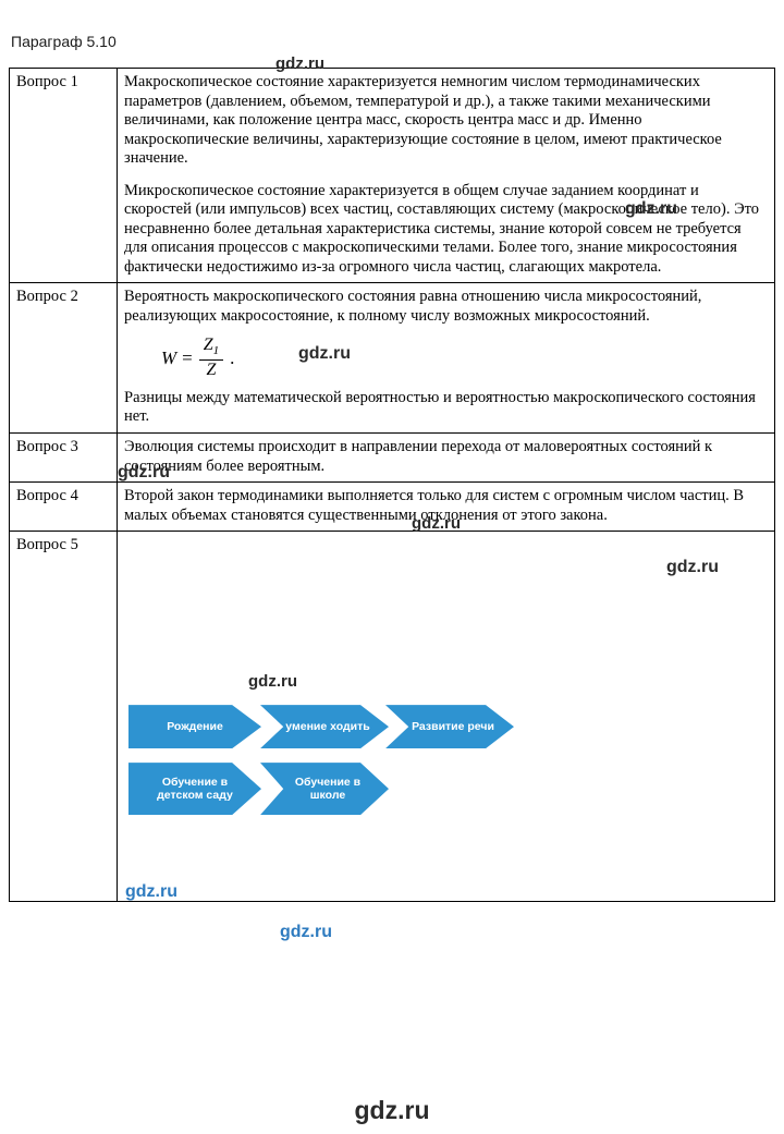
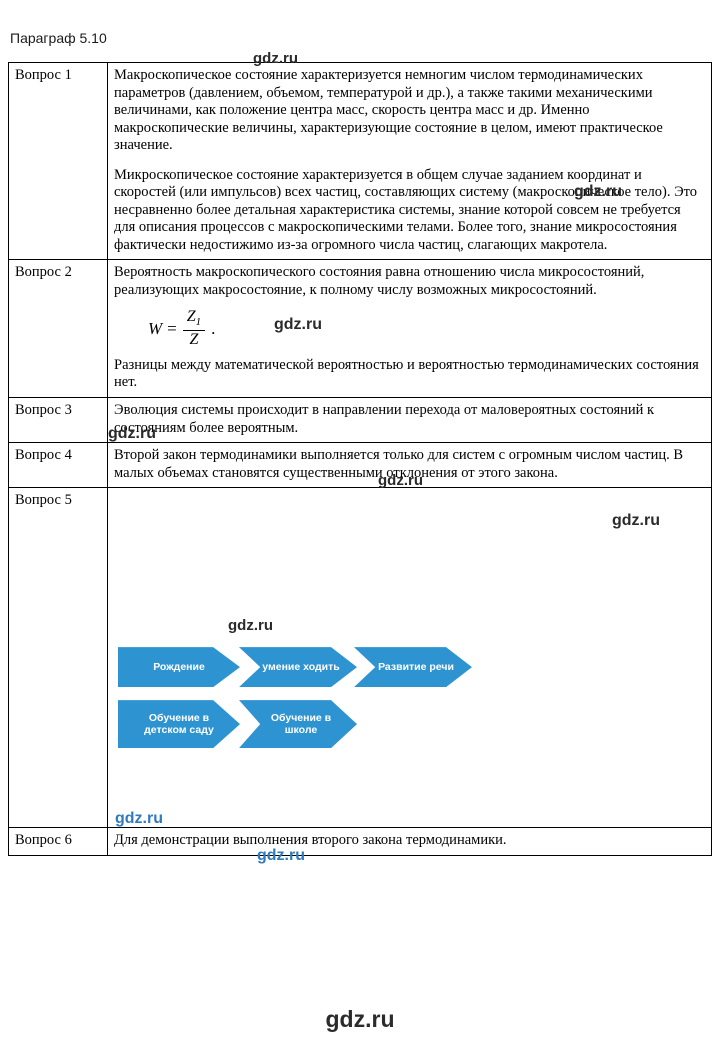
  Параграф 5.10
  Вопрос 1	Макроскопическое состояние характеризуется немногим числом термодинамических параметров (давлением, объемом, температурой и др.), а также такими механическими величинами, как положение центра масс, скорость центра масс и др. Именно макроскопические величины, характеризующие состояние в целом, имеют практическое значение. Микроскопическое состояние характеризуется в общем случае заданием координат и скоростей (или импульсов) всех частиц, составляющих систему (макроскопическое тело). Это несравненно более детальная характеристика системы, знание которой совсем не требуется для описания процессов с макроскопическими телами. Более того, знание микросостояния фактически недостижимо из-за огромного числа частиц, слагающих макротела.
- Вопрос 2	Вероятность макроскопического состояния равна отношению числа микросостояний, реализующих макросостояние, к полному числу возможных микросостояний. W = Z1 Z . Разницы между математической вероятностью и вероятностью макроскопического состояния нет.
+ Вопрос 2	Вероятность макроскопического состояния равна отношению числа микросостояний, реализующих макросостояние, к полному числу возможных микросостояний. W = Z1 Z . Разницы между математической вероятностью и вероятностью термодинамических состояния нет.
  Вопрос 3	Эволюция системы происходит в направлении перехода от маловероятных состояний к состояниям более вероятным.
  Вопрос 4	Второй закон термодинамики выполняется только для систем с огромным числом частиц. В малых объемах становятся существенными отклонения от этого закона.
  Вопрос 5	Рождение умение ходить Развитие речи Обучение в детском саду Обучение в школе
+ Вопрос 6	Для демонстрации выполнения второго закона термодинамики.
  gdz.ru
  gdz.ru
  gdz.ru
  gdz.ru
  gdz.ru
  gdz.ru
  gdz.ru
  gdz.ru
  gdz.ru
  gdz.ru
